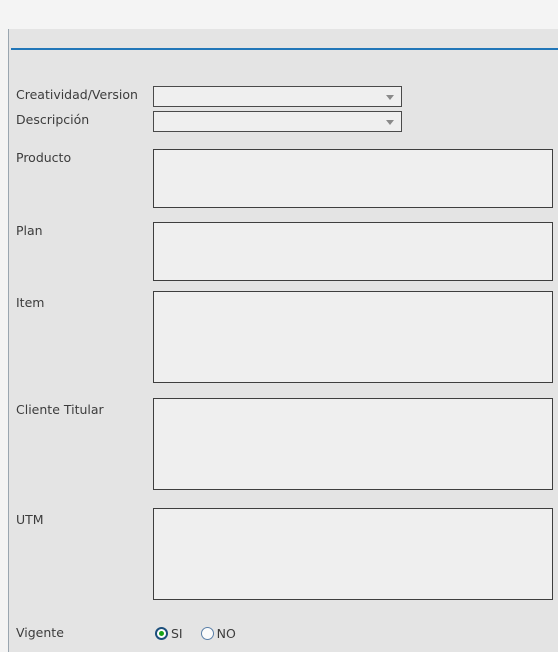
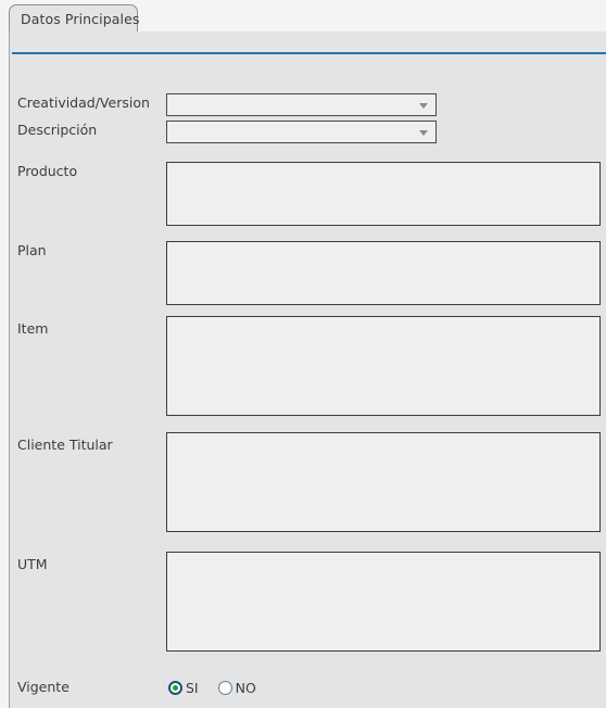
+ Datos Principales
  Creatividad/Version
  Descripción
  Producto
  Plan
  Item
  Cliente Titular
  UTM
  Vigente
  SI
  NO
